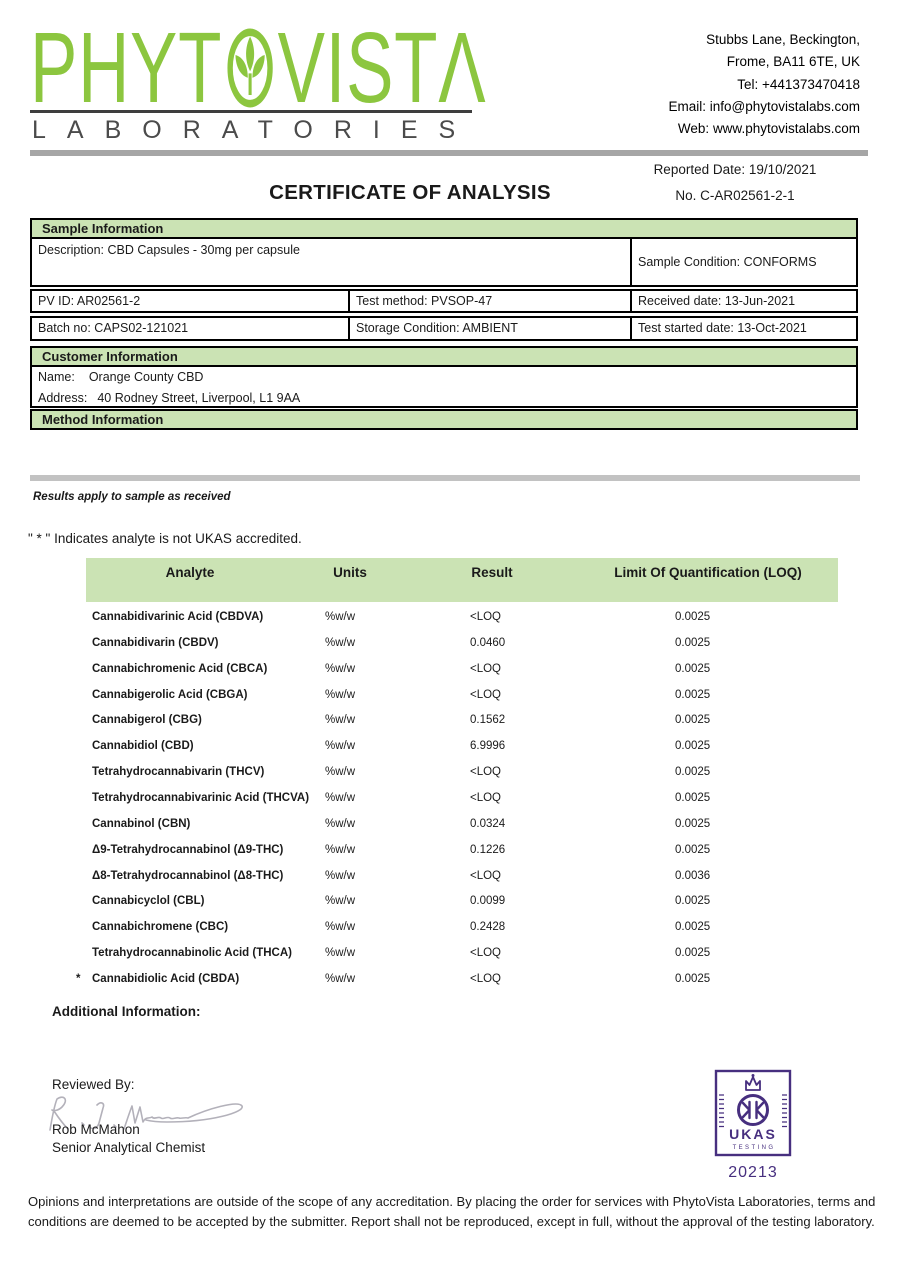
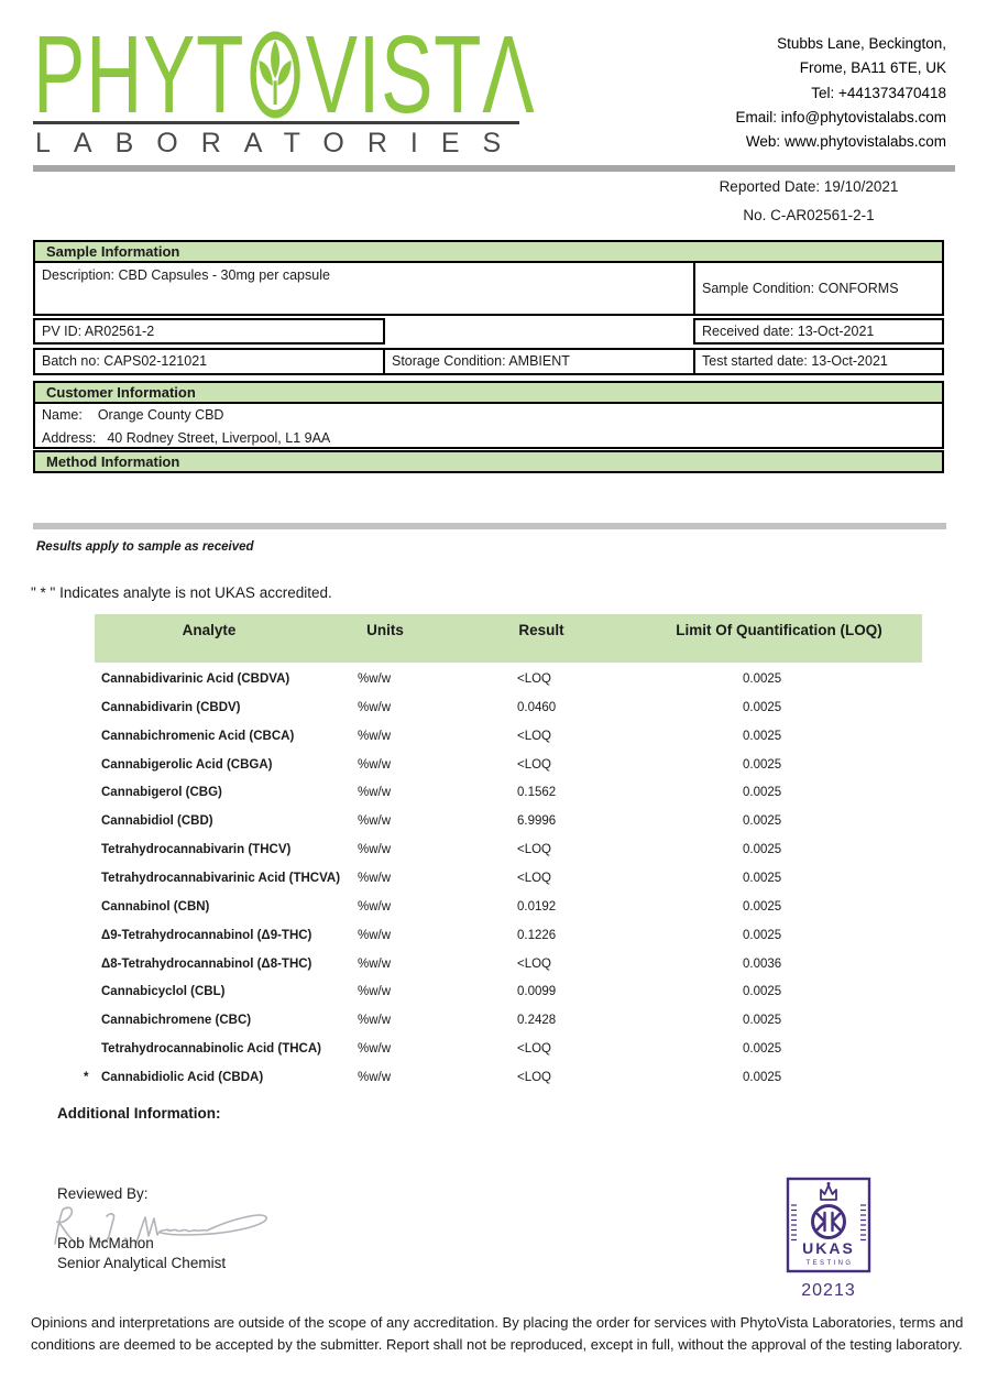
  PHYT
  VISTΛ
  LABORATORIES
  Stubbs Lane, Beckington,
  Frome, BA11 6TE, UK
  Tel: +441373470418
  Email: info@phytovistalabs.com
  Web: www.phytovistalabs.com
  Reported Date: 19/10/2021
  No. C-AR02561-2-1
- CERTIFICATE OF ANALYSIS
  Sample Information
  Description: CBD Capsules - 30mg per capsule
  Sample Condition: CONFORMS
  PV ID: AR02561-2
- Test method: PVSOP-47
- Received date: 13-Jun-2021
+ Received date: 13-Oct-2021
  Batch no: CAPS02-121021
  Storage Condition: AMBIENT
  Test started date: 13-Oct-2021
  Customer Information
  Name: Orange County CBD
  Address: 40 Rodney Street, Liverpool, L1 9AA
  Method Information
  Results apply to sample as received
  " * " Indicates analyte is not UKAS accredited.
  Analyte
  Units
  Result
  Limit Of Quantification (LOQ)
  Cannabidivarinic Acid (CBDVA)
  %w/w
  <LOQ
  0.0025
  Cannabidivarin (CBDV)
  %w/w
  0.0460
  0.0025
  Cannabichromenic Acid (CBCA)
  %w/w
  <LOQ
  0.0025
  Cannabigerolic Acid (CBGA)
  %w/w
  <LOQ
  0.0025
  Cannabigerol (CBG)
  %w/w
  0.1562
  0.0025
  Cannabidiol (CBD)
  %w/w
  6.9996
  0.0025
  Tetrahydrocannabivarin (THCV)
  %w/w
  <LOQ
  0.0025
  Tetrahydrocannabivarinic Acid (THCVA)
  %w/w
  <LOQ
  0.0025
  Cannabinol (CBN)
  %w/w
- 0.0324
+ 0.0192
  0.0025
  Δ9-Tetrahydrocannabinol (Δ9-THC)
  %w/w
  0.1226
  0.0025
  Δ8-Tetrahydrocannabinol (Δ8-THC)
  %w/w
  <LOQ
  0.0036
  Cannabicyclol (CBL)
  %w/w
  0.0099
  0.0025
  Cannabichromene (CBC)
  %w/w
  0.2428
  0.0025
  Tetrahydrocannabinolic Acid (THCA)
  %w/w
  <LOQ
  0.0025
  *
  Cannabidiolic Acid (CBDA)
  %w/w
  <LOQ
  0.0025
  Additional Information:
  Reviewed By:
  Rob McMahon
  Senior Analytical Chemist
  UKAS
  20213
  Opinions and interpretations are outside of the scope of any accreditation. By placing the order for services with PhytoVista Laboratories, terms and conditions are deemed to be accepted by the submitter. Report shall not be reproduced, except in full, without the approval of the testing laboratory.
